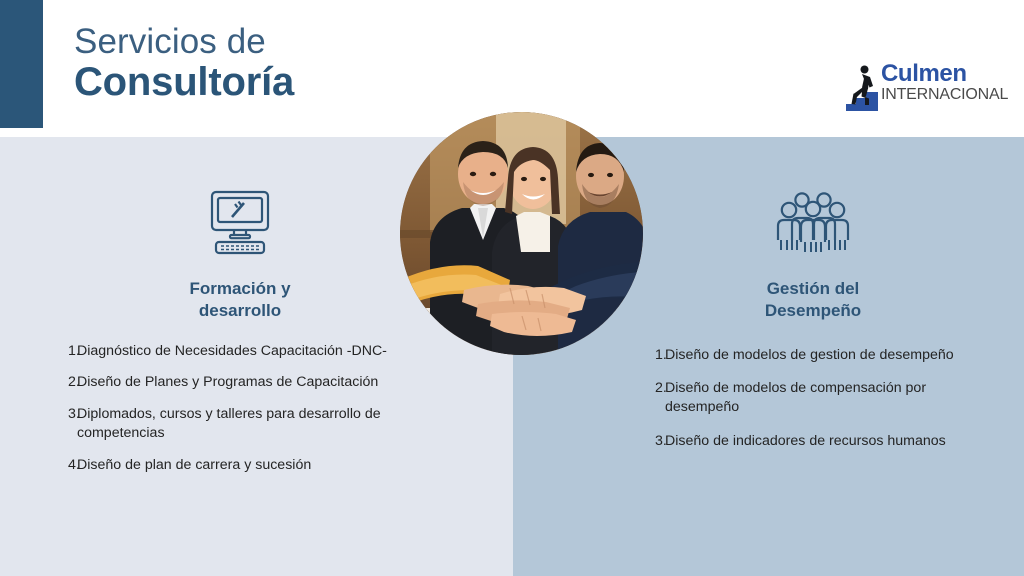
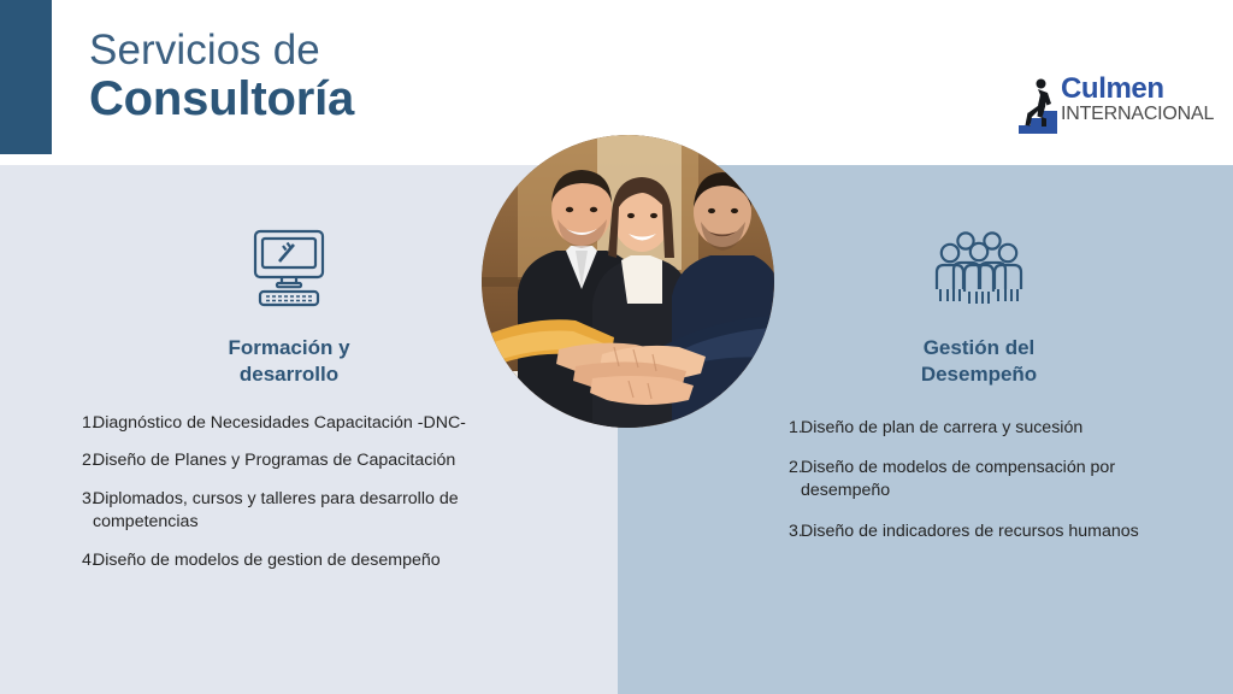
  Servicios de
  Consultoría
  Culmen
  INTERNACIONAL
  Formación y
  desarrollo
  1.
  Diagnóstico de Necesidades Capacitación -DNC-
  2.
  Diseño de Planes y Programas de Capacitación
  3.
  Diplomados, cursos y talleres para desarrollo de competencias
  4.
- Diseño de plan de carrera y sucesión
+ Diseño de modelos de gestion de desempeño
  Gestión del
  Desempeño
  1.
- Diseño de modelos de gestion de desempeño
+ Diseño de plan de carrera y sucesión
  2.
  Diseño de modelos de compensación por desempeño
  3.
  Diseño de indicadores de recursos humanos
